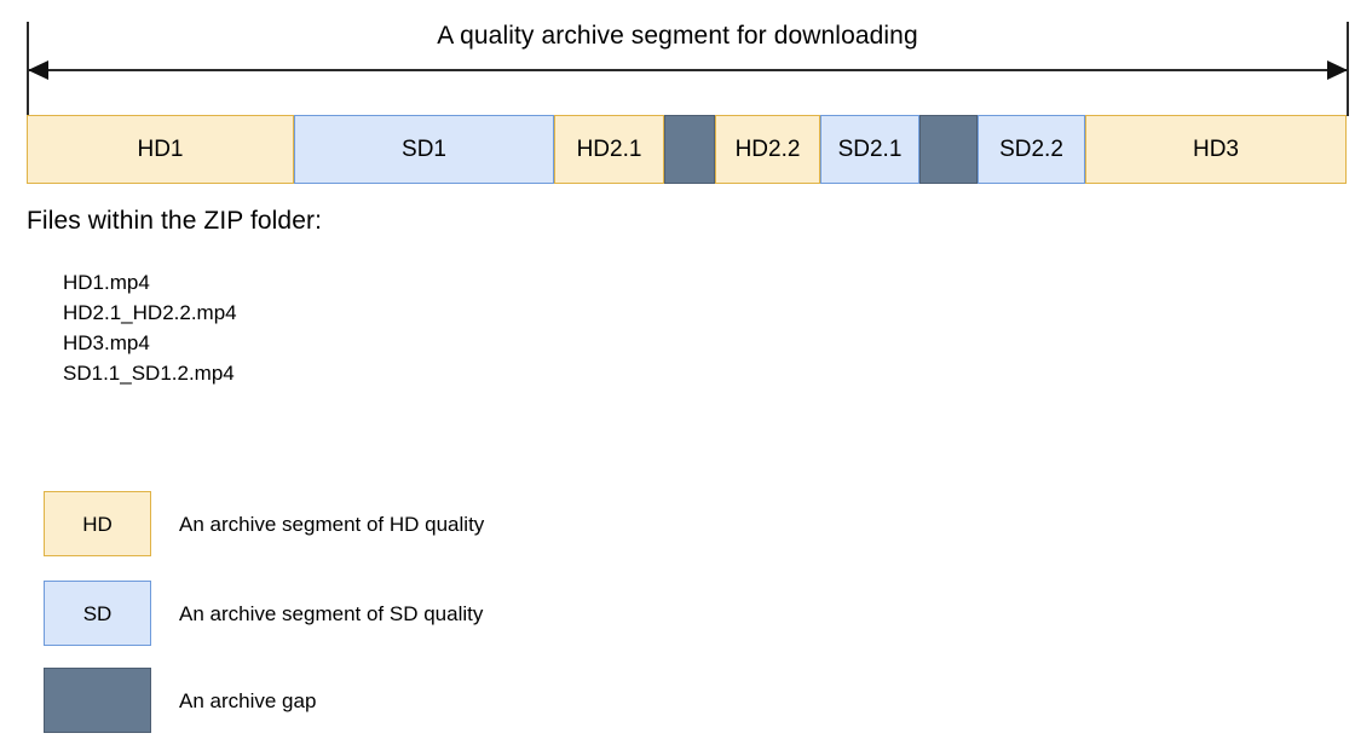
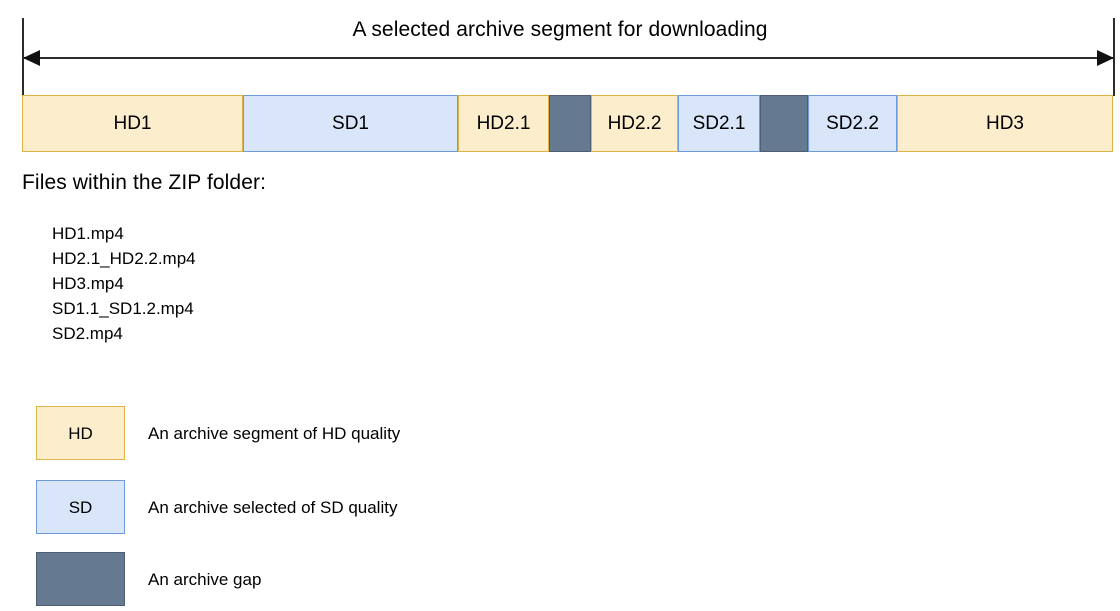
- A quality archive segment for downloading
+ A selected archive segment for downloading
  HD1
  SD1
  HD2.1
  HD2.2
  SD2.1
  SD2.2
  HD3
  Files within the ZIP folder:
  HD1.mp4
  HD2.1_HD2.2.mp4
  HD3.mp4
  SD1.1_SD1.2.mp4
+ SD2.mp4
  HD
  An archive segment of HD quality
  SD
- An archive segment of SD quality
+ An archive selected of SD quality
  An archive gap
